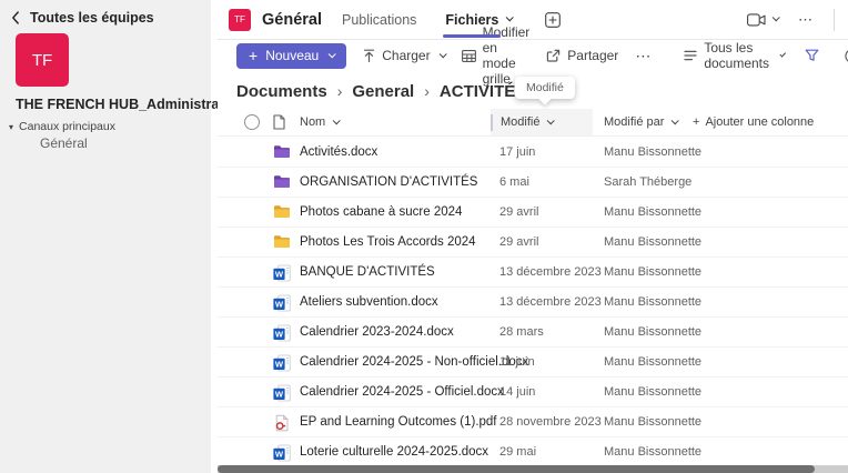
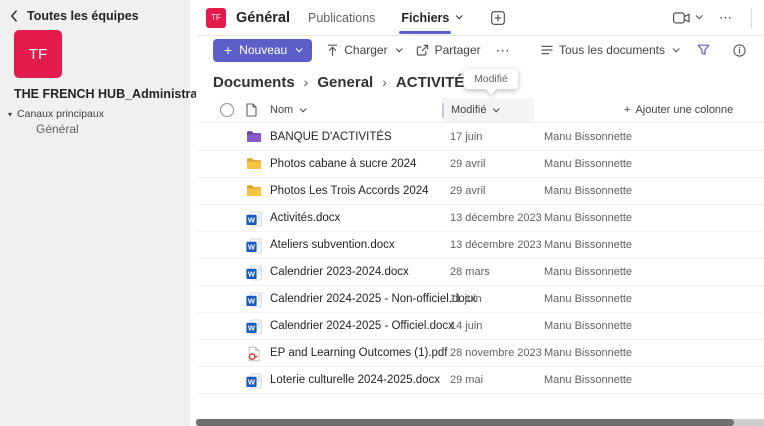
  Toutes les équipes
  TF
  THE FRENCH HUB_Administra
  ▾
  Canaux principaux
  Général
  TF
  Général
  Publications
  Fichiers
  ⋯
  +
  Nouveau
  Charger
- Modifier en mode grille
  Partager
  ⋯
  Tous les documents
  Documents
  ›
  General
  ›
  ACTIVITÉ
  Modifié
  Nom
  Modifié
- Modifié par
  +
  Ajouter une colonne
- Activités.docx
+ BANQUE D'ACTIVITÉS
  17 juin
  Manu Bissonnette
- ORGANISATION D'ACTIVITÉS
- 6 mai
- Sarah Théberge
  Photos cabane à sucre 2024
  29 avril
  Manu Bissonnette
  Photos Les Trois Accords 2024
  29 avril
  Manu Bissonnette
  W
- BANQUE D'ACTIVITÉS
+ Activités.docx
  13 décembre 2023
  Manu Bissonnette
  W
  Ateliers subvention.docx
  13 décembre 2023
  Manu Bissonnette
  W
  Calendrier 2023-2024.docx
  28 mars
  Manu Bissonnette
  W
  Calendrier 2024-2025 - Non-officiel.docx
  11 juin
  Manu Bissonnette
  W
  Calendrier 2024-2025 - Officiel.docx
  14 juin
  Manu Bissonnette
  EP and Learning Outcomes (1).pdf
  28 novembre 2023
  Manu Bissonnette
  W
  Loterie culturelle 2024-2025.docx
  29 mai
  Manu Bissonnette
